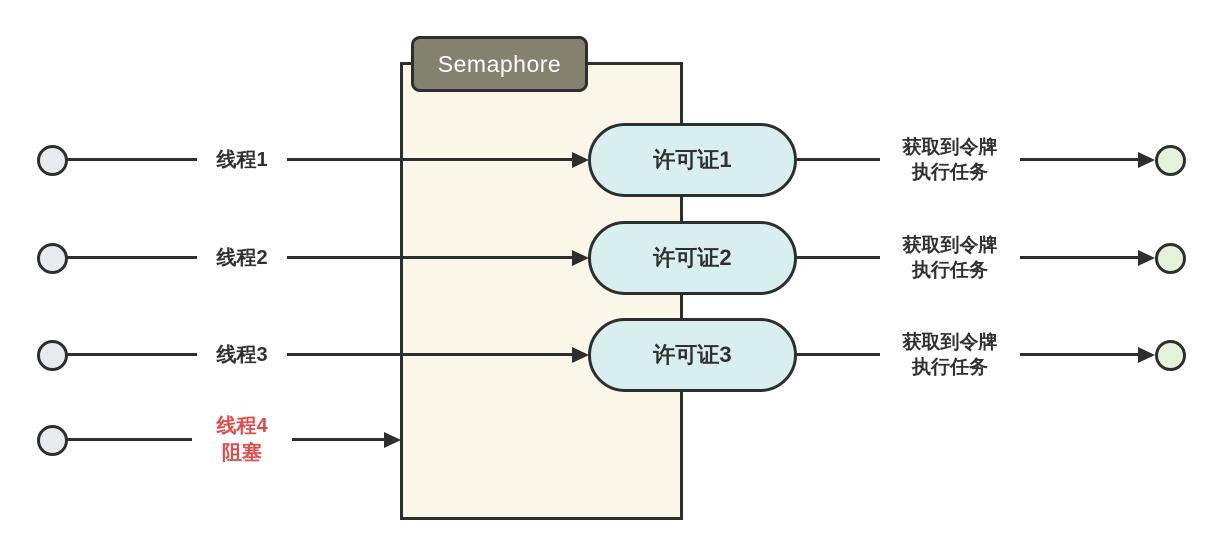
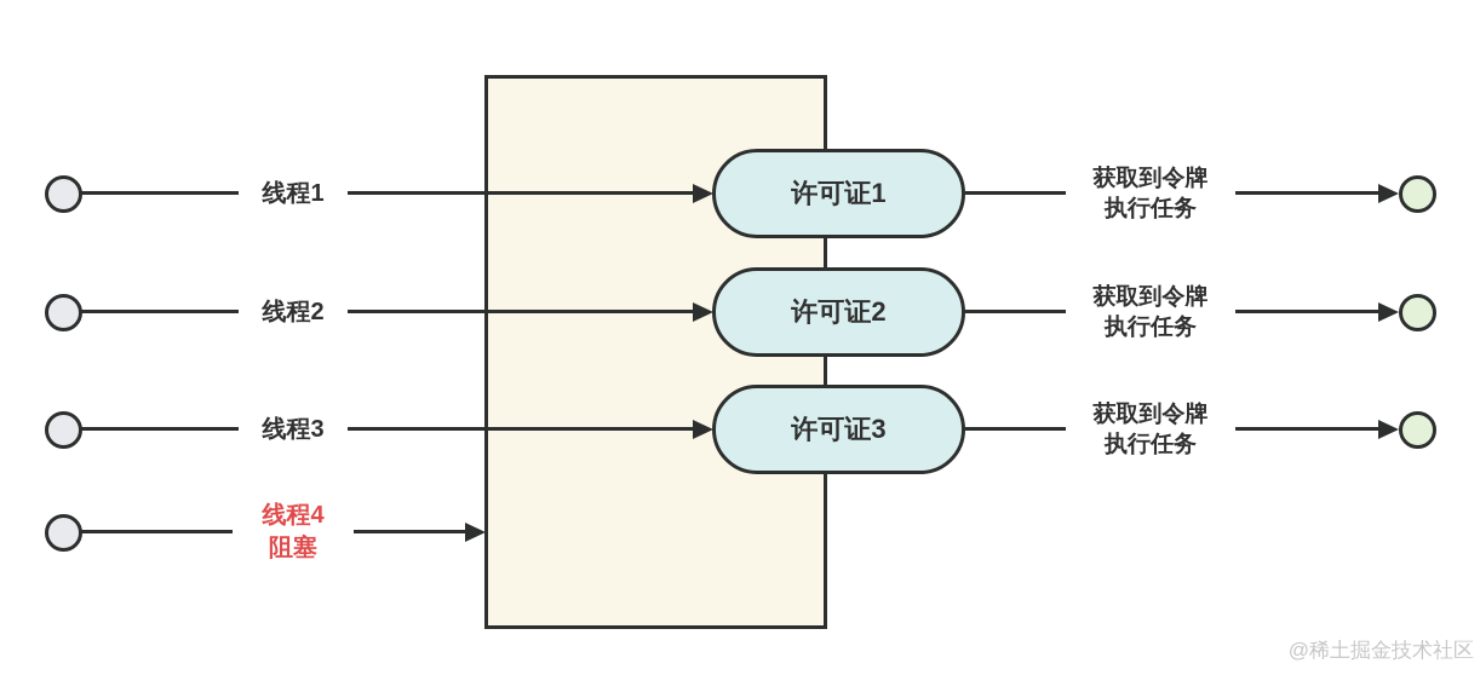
- Semaphore
  线程1
  许可证1
  获取到令牌
  执行任务
  线程2
  许可证2
  获取到令牌
  执行任务
  线程3
  许可证3
  获取到令牌
  执行任务
  线程4
  阻塞
+ @稀土掘金技术社区
